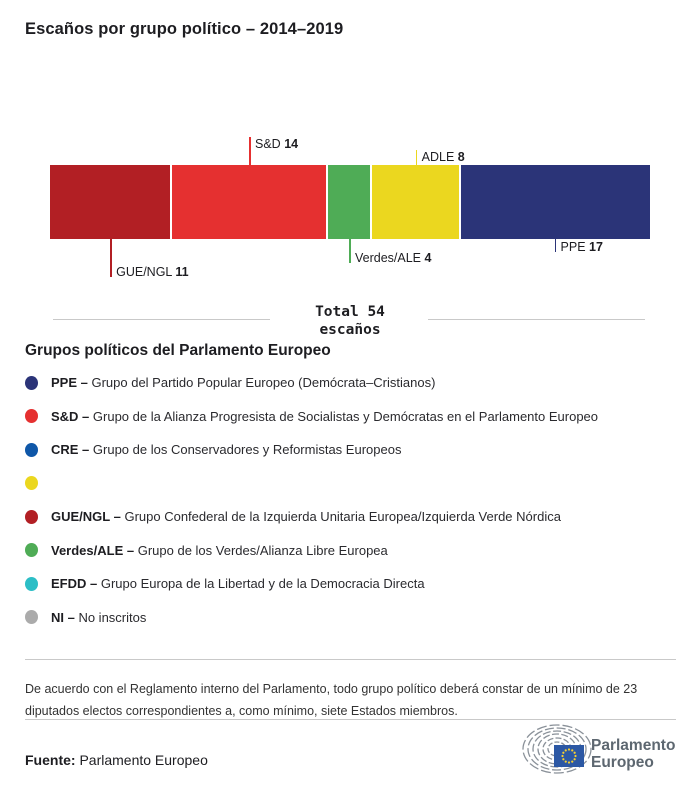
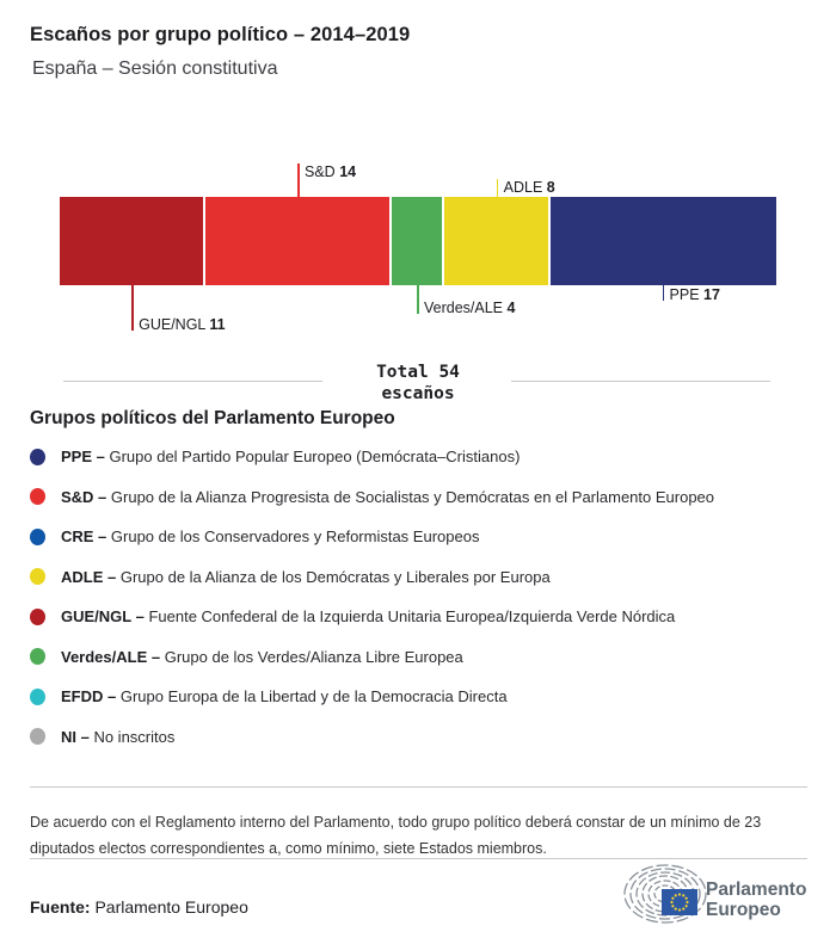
  Escaños por grupo político – 2014–2019
+ España – Sesión constitutiva
  GUE/NGL 11
  S&D 14
  Verdes/ALE 4
  ADLE 8
  PPE 17
  Total 54
  escaños
  Grupos políticos del Parlamento Europeo
  PPE – Grupo del Partido Popular Europeo (Demócrata–Cristianos)
  S&D – Grupo de la Alianza Progresista de Socialistas y Demócratas en el Parlamento Europeo
  CRE – Grupo de los Conservadores y Reformistas Europeos
+ ADLE – Grupo de la Alianza de los Demócratas y Liberales por Europa
- GUE/NGL – Grupo Confederal de la Izquierda Unitaria Europea/Izquierda Verde Nórdica
+ GUE/NGL – Fuente Confederal de la Izquierda Unitaria Europea/Izquierda Verde Nórdica
  Verdes/ALE – Grupo de los Verdes/Alianza Libre Europea
  EFDD – Grupo Europa de la Libertad y de la Democracia Directa
  NI – No inscritos
  De acuerdo con el Reglamento interno del Parlamento, todo grupo político deberá constar de un mínimo de 23 diputados electos correspondientes a, como mínimo, siete Estados miembros.
  Fuente: Parlamento Europeo
  Parlamento
  Europeo
